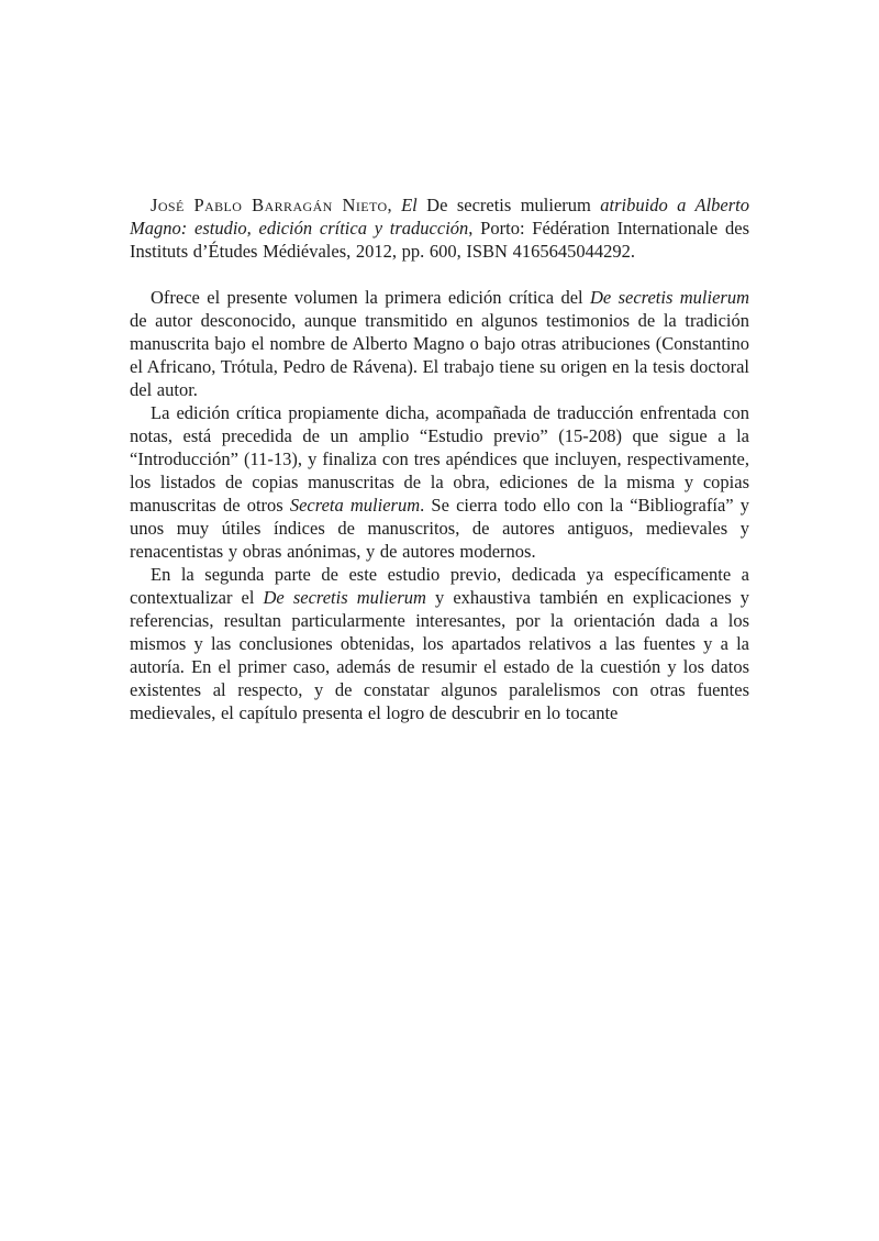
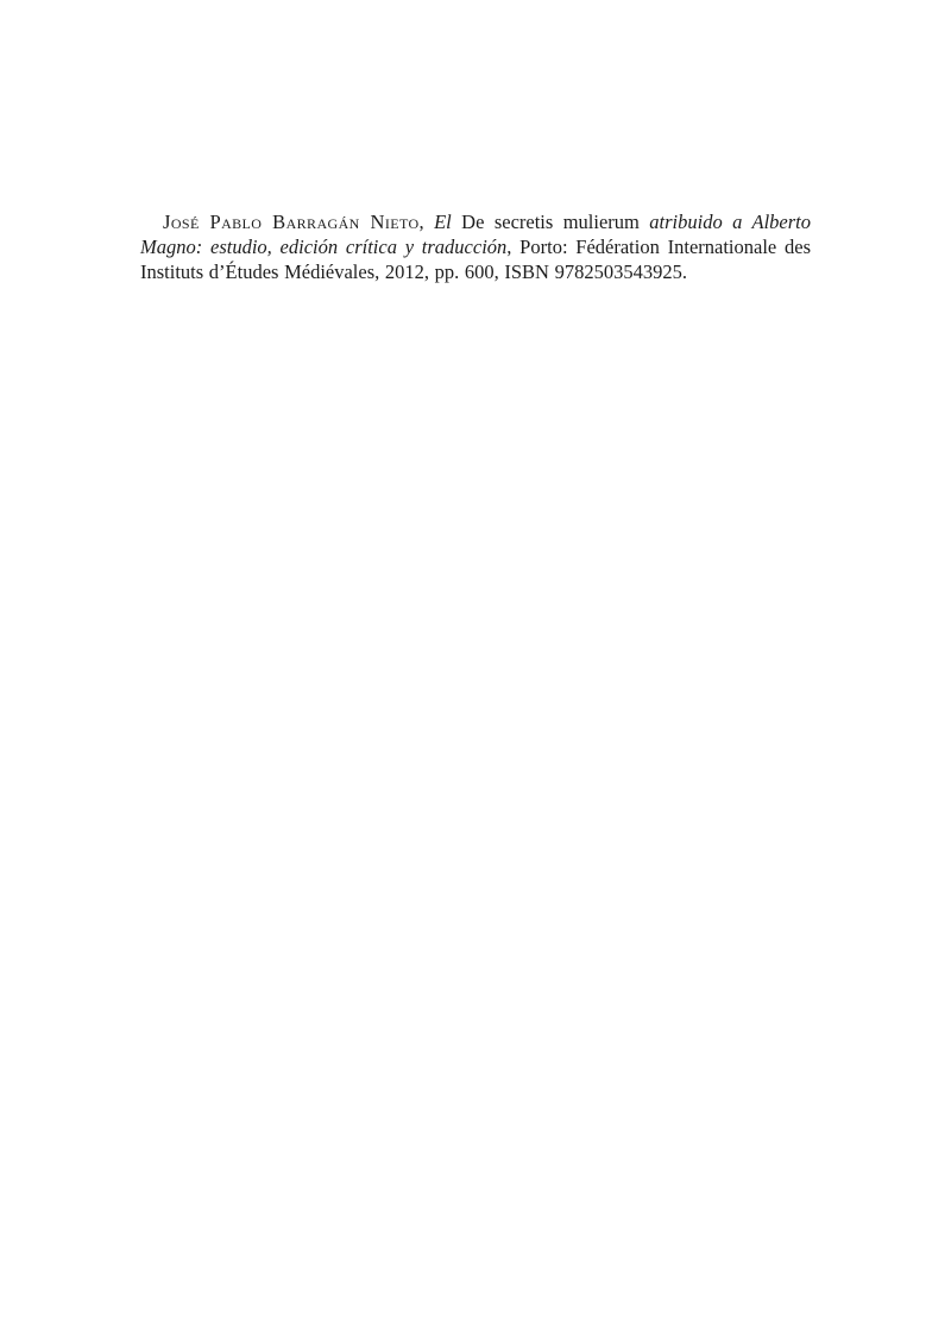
- José Pablo Barragán Nieto, El De secretis mulierum atribuido a Alberto Magno: estudio, edición crítica y traducción, Porto: Fédération Internationale des Instituts d’Études Médiévales, 2012, pp. 600, ISBN 4165645044292.
+ José Pablo Barragán Nieto, El De secretis mulierum atribuido a Alberto Magno: estudio, edición crítica y traducción, Porto: Fédération Internationale des Instituts d’Études Médiévales, 2012, pp. 600, ISBN 9782503543925.
- Ofrece el presente volumen la primera edición crítica del De secretis mulierum de autor desconocido, aunque transmitido en algunos testimonios de la tradición manuscrita bajo el nombre de Alberto Magno o bajo otras atribuciones (Constantino el Africano, Trótula, Pedro de Rávena). El trabajo tiene su origen en la tesis doctoral del autor.
- La edición crítica propiamente dicha, acompañada de traducción enfrentada con notas, está precedida de un amplio “Estudio previo” (15-208) que sigue a la “Introducción” (11-13), y finaliza con tres apéndices que incluyen, respectivamente, los listados de copias manuscritas de la obra, ediciones de la misma y copias manuscritas de otros Secreta mulierum. Se cierra todo ello con la “Bibliografía” y unos muy útiles índices de manuscritos, de autores antiguos, medievales y renacentistas y obras anónimas, y de autores modernos.
- En la segunda parte de este estudio previo, dedicada ya específicamente a contextualizar el De secretis mulierum y exhaustiva también en explicaciones y referencias, resultan particularmente interesantes, por la orientación dada a los mismos y las conclusiones obtenidas, los apartados relativos a las fuentes y a la autoría. En el primer caso, además de resumir el estado de la cuestión y los datos existentes al respecto, y de constatar algunos paralelismos con otras fuentes medievales, el capítulo presenta el logro de descubrir en lo tocante
